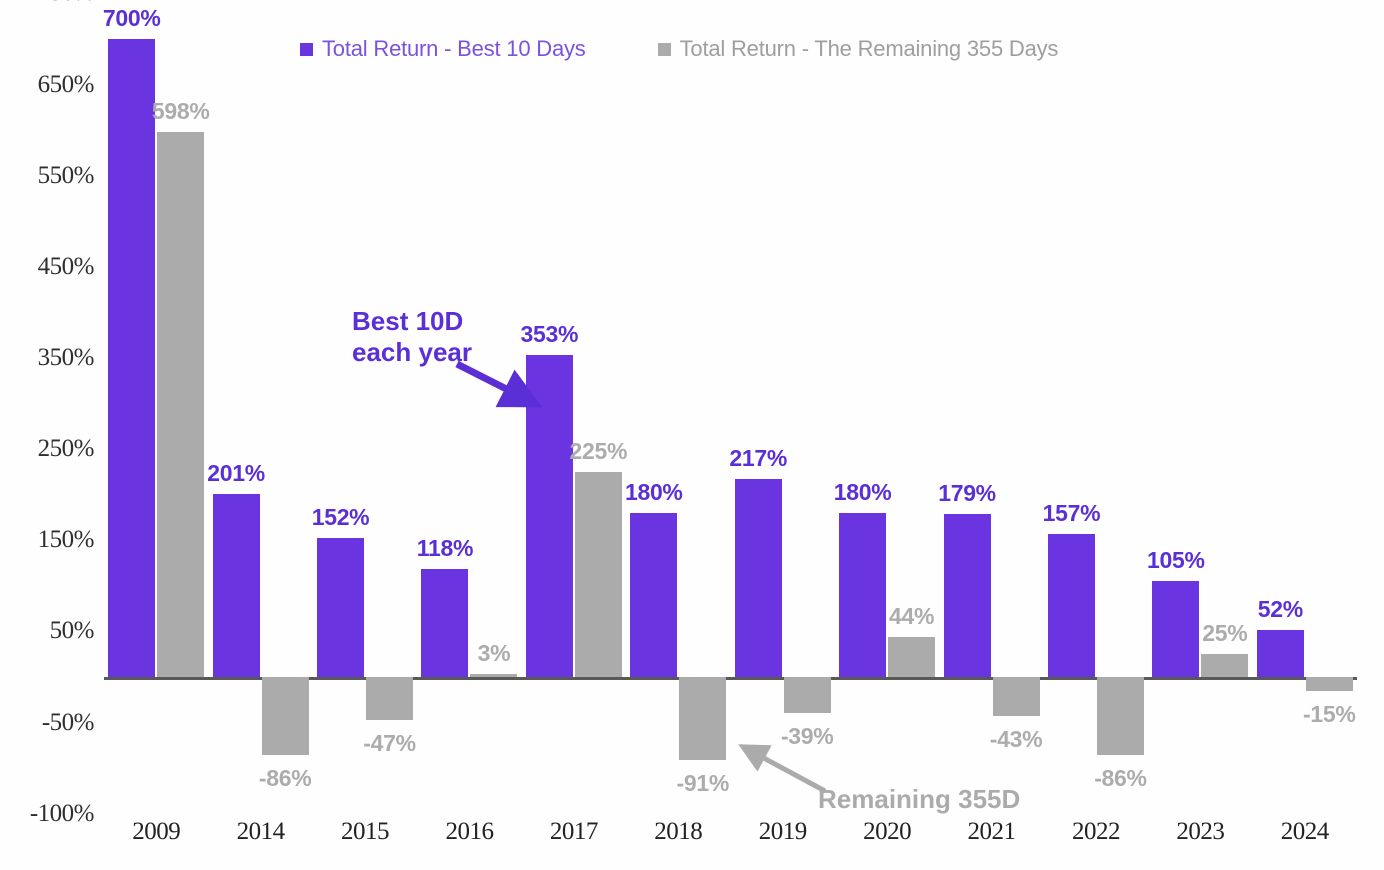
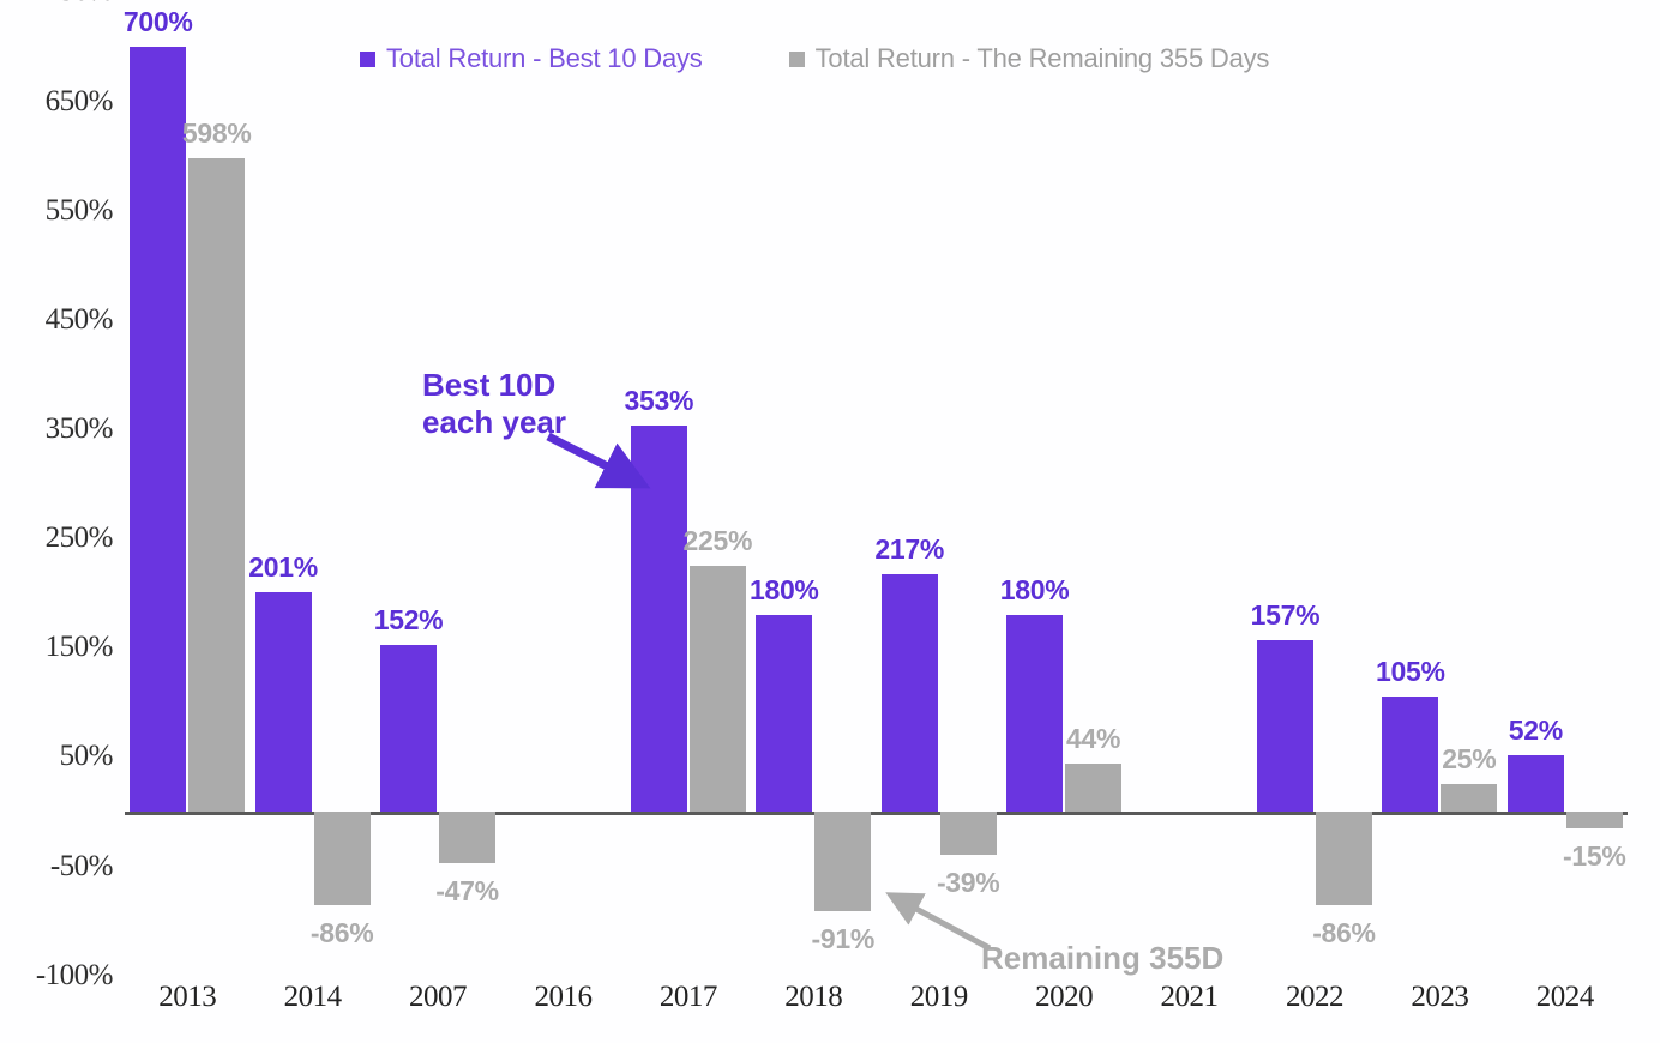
  650%
  550%
  450%
  350%
  250%
  150%
  50%
  -50%
  -100%
  700%
  598%
  201%
  -86%
  152%
  -47%
- 118%
- 3%
  353%
  225%
  180%
  -91%
  217%
  -39%
  180%
  44%
- 179%
- -43%
  157%
  -86%
  105%
  25%
  52%
  -15%
- 2009
+ 2013
  2014
- 2015
+ 2007
  2016
  2017
  2018
  2019
  2020
  2021
  2022
  2023
  2024
  Total Return - Best 10 Days
  Total Return - The Remaining 355 Days
  Best 10D
  each year
  Remaining 355D
